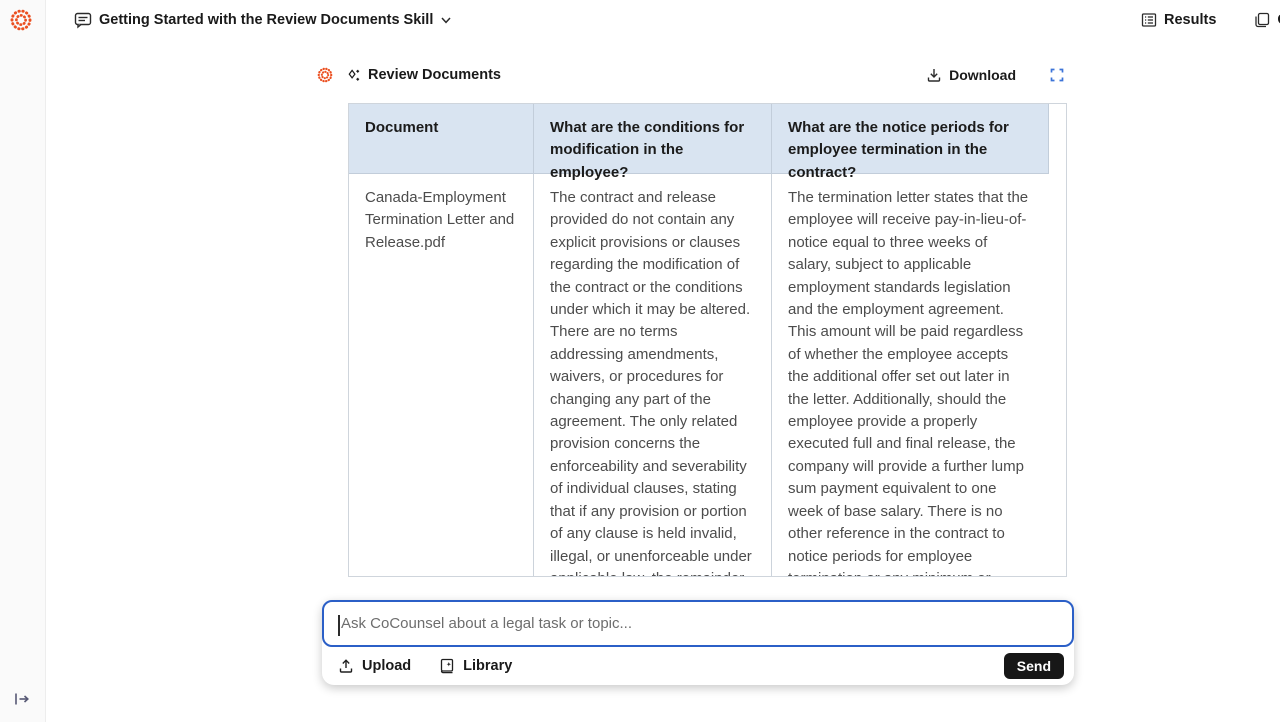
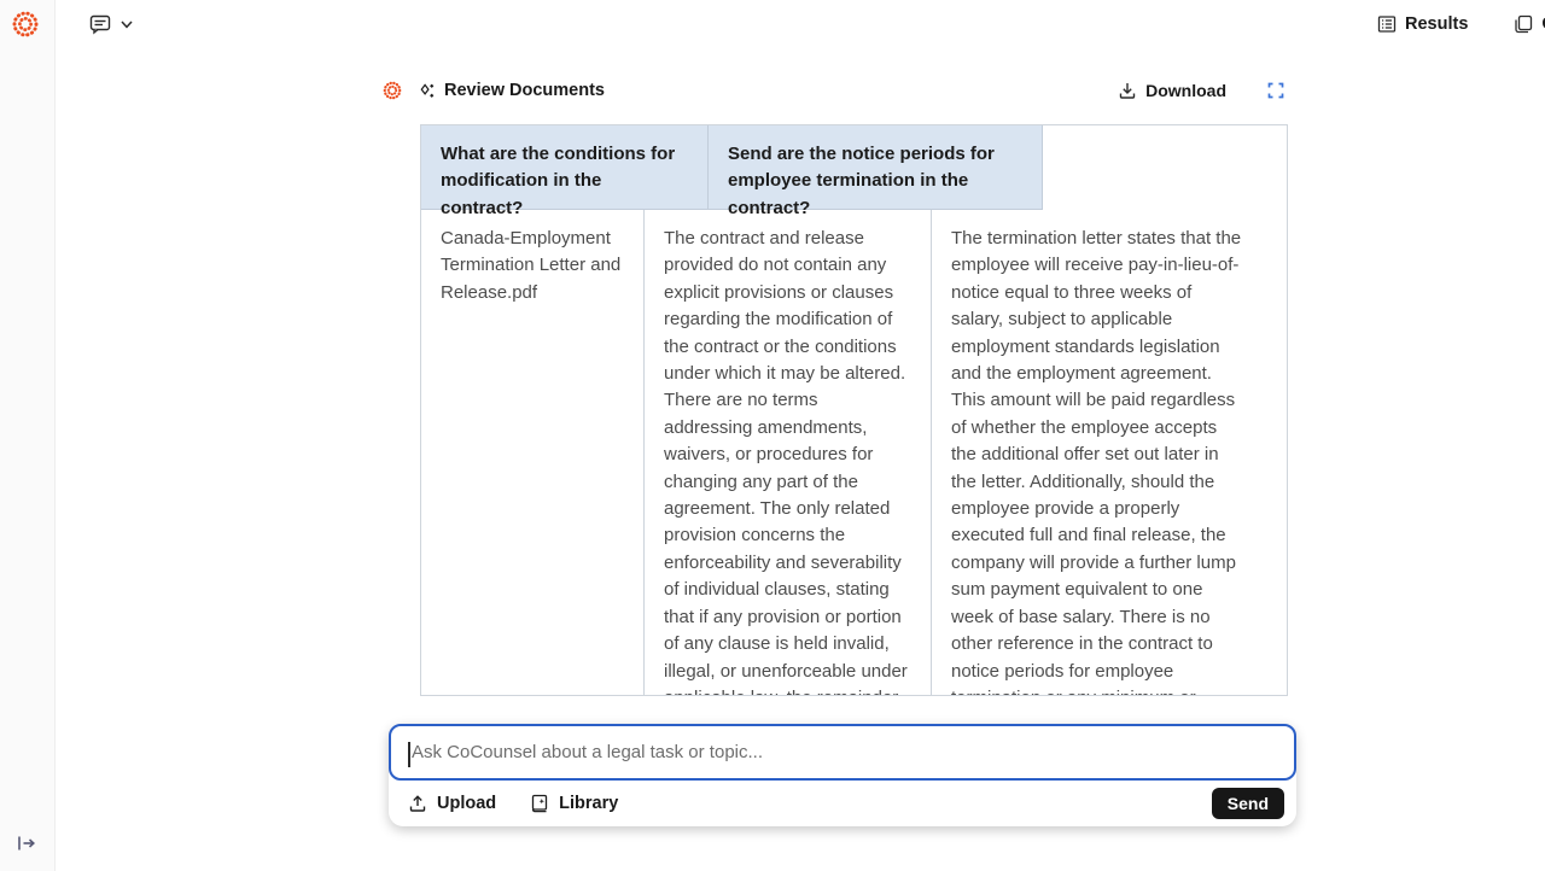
- Getting Started with the Review Documents Skill
  Results
  Review Documents
  Download
- Document
- What are the conditions for modification in the employee?
+ What are the conditions for modification in the contract?
- What are the notice periods for employee termination in the contract?
+ Send are the notice periods for employee termination in the contract?
  Canada-Employment Termination Letter and Release.pdf
  The contract and release provided do not contain any explicit provisions or clauses regarding the modification of the contract or the conditions under which it may be altered. There are no terms addressing amendments, waivers, or procedures for changing any part of the agreement. The only related provision concerns the enforceability and severability of individual clauses, stating that if any provision or portion of any clause is held invalid, illegal, or unenforceable under
  The termination letter states that the employee will receive pay-in-lieu-of-notice equal to three weeks of salary, subject to applicable employment standards legislation and the employment agreement. This amount will be paid regardless of whether the employee accepts the additional offer set out later in the letter. Additionally, should the employee provide a properly executed full and final release, the company will provide a further lump sum payment equivalent to one week of base salary. There is no other reference in the contract to notice periods for employee
  Ask CoCounsel about a legal task or topic...
  Upload
  Library
  Send
